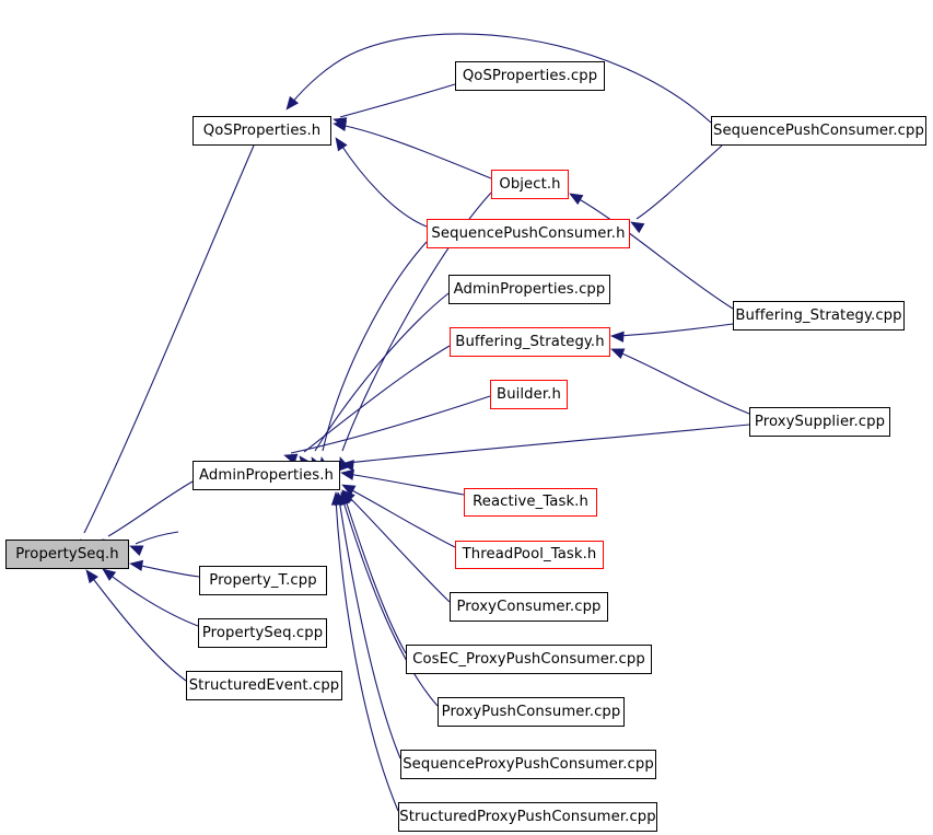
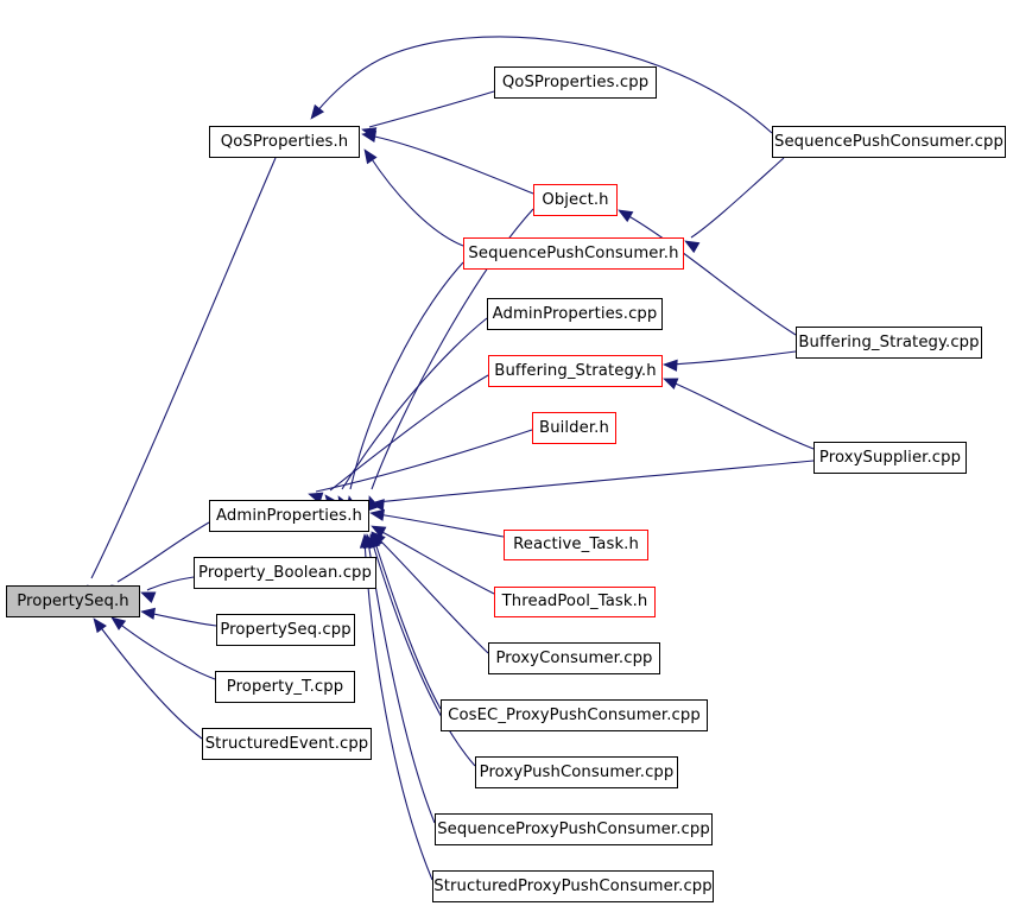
  PropertySeq.h
  QoSProperties.h
  QoSProperties.cpp
  SequencePushConsumer.cpp
  Object.h
  SequencePushConsumer.h
  AdminProperties.cpp
  Buffering_Strategy.h
  Buffering_Strategy.cpp
  Builder.h
  ProxySupplier.cpp
  AdminProperties.h
  Reactive_Task.h
+ Property_Boolean.cpp
  ThreadPool_Task.h
- Property_T.cpp
+ PropertySeq.cpp
  ProxyConsumer.cpp
- PropertySeq.cpp
+ Property_T.cpp
  CosEC_ProxyPushConsumer.cpp
  StructuredEvent.cpp
  ProxyPushConsumer.cpp
  SequenceProxyPushConsumer.cpp
  StructuredProxyPushConsumer.cpp
